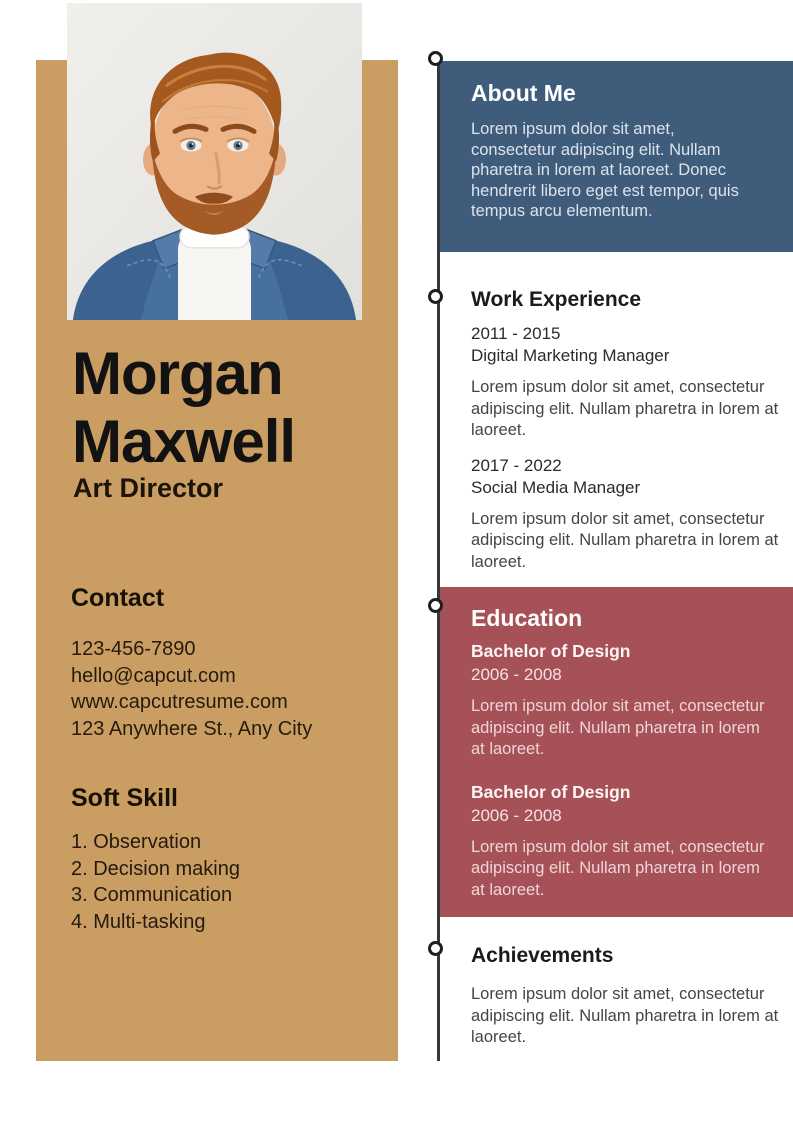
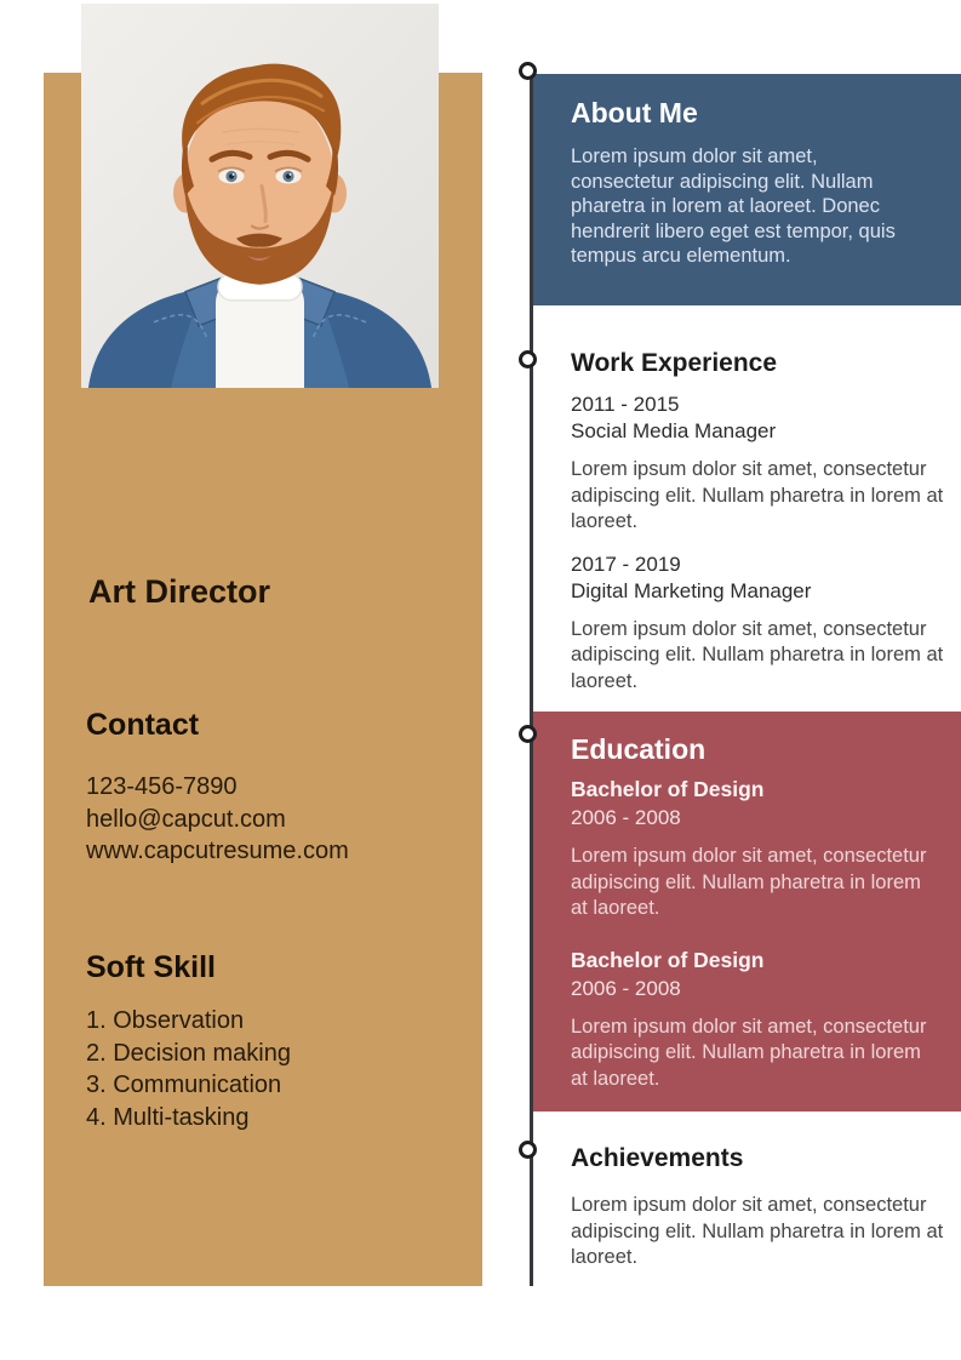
- Morgan
- Maxwell
  Art Director
  Contact
  123-456-7890
  hello@capcut.com
  www.capcutresume.com
- 123 Anywhere St., Any City
  Soft Skill
  1. Observation
  2. Decision making
  3. Communication
  4. Multi-tasking
  About Me
  Lorem ipsum dolor sit amet, consectetur adipiscing elit. Nullam pharetra in lorem at laoreet. Donec hendrerit libero eget est tempor, quis tempus arcu elementum.
  Work Experience
  2011 - 2015
- Digital Marketing Manager
+ Social Media Manager
  Lorem ipsum dolor sit amet, consectetur adipiscing elit. Nullam pharetra in lorem at laoreet.
- 2017 - 2022
+ 2017 - 2019
- Social Media Manager
+ Digital Marketing Manager
  Lorem ipsum dolor sit amet, consectetur adipiscing elit. Nullam pharetra in lorem at laoreet.
  Education
  Bachelor of Design
  2006 - 2008
  Lorem ipsum dolor sit amet, consectetur adipiscing elit. Nullam pharetra in lorem at laoreet.
  Bachelor of Design
  2006 - 2008
  Lorem ipsum dolor sit amet, consectetur adipiscing elit. Nullam pharetra in lorem at laoreet.
  Achievements
  Lorem ipsum dolor sit amet, consectetur adipiscing elit. Nullam pharetra in lorem at laoreet.
